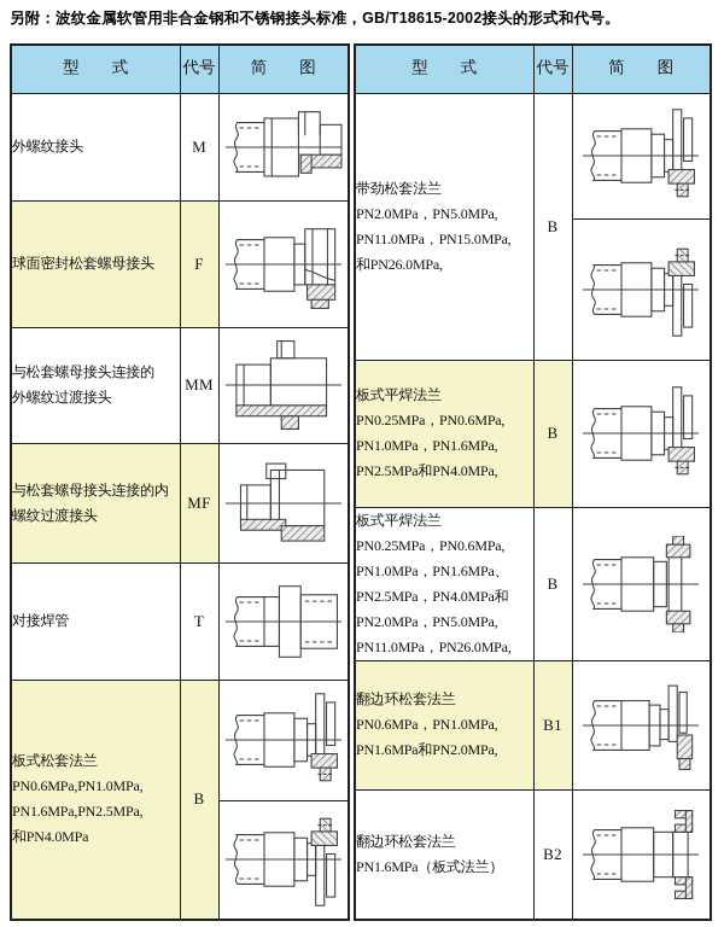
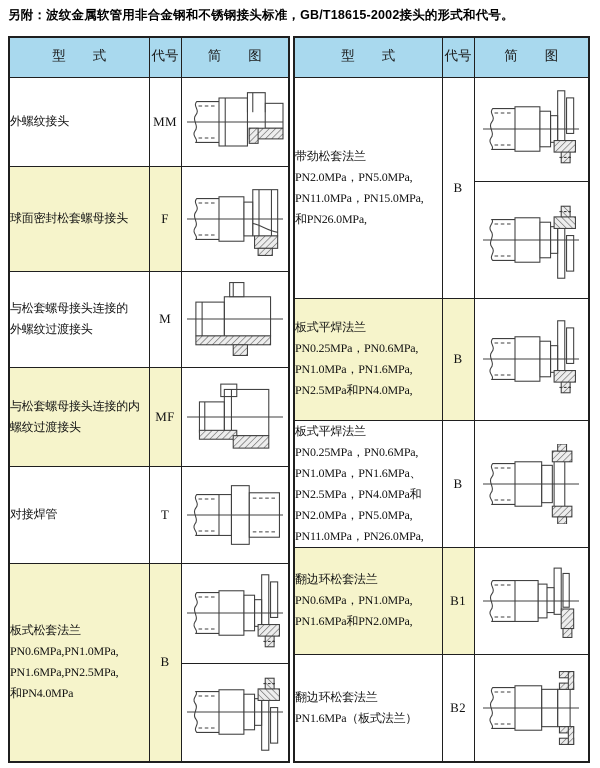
  另附：波纹金属软管用非合金钢和不锈钢接头标准，GB/T18615-2002接头的形式和代号。
  型 式	代号	简 图
- 外螺纹接头	M
+ 外螺纹接头	MM
  球面密封松套螺母接头	F
- 与松套螺母接头连接的 外螺纹过渡接头	MM
+ 与松套螺母接头连接的 外螺纹过渡接头	M
  与松套螺母接头连接的内 螺纹过渡接头	MF
  对接焊管	T
  板式松套法兰 PN0.6MPa,PN1.0MPa, PN1.6MPa,PN2.5MPa, 和PN4.0MPa	B
  型 式	代号	简 图
  带劲松套法兰 PN2.0MPa，PN5.0MPa, PN11.0MPa，PN15.0MPa, 和PN26.0MPa,	B
  板式平焊法兰 PN0.25MPa，PN0.6MPa, PN1.0MPa，PN1.6MPa, PN2.5MPa和PN4.0MPa,	B
  板式平焊法兰 PN0.25MPa，PN0.6MPa, PN1.0MPa，PN1.6MPa、 PN2.5MPa，PN4.0MPa和 PN2.0MPa，PN5.0MPa, PN11.0MPa，PN26.0MPa,	B
  翻边环松套法兰 PN0.6MPa，PN1.0MPa, PN1.6MPa和PN2.0MPa,	B1
  翻边环松套法兰 PN1.6MPa（板式法兰）	B2
